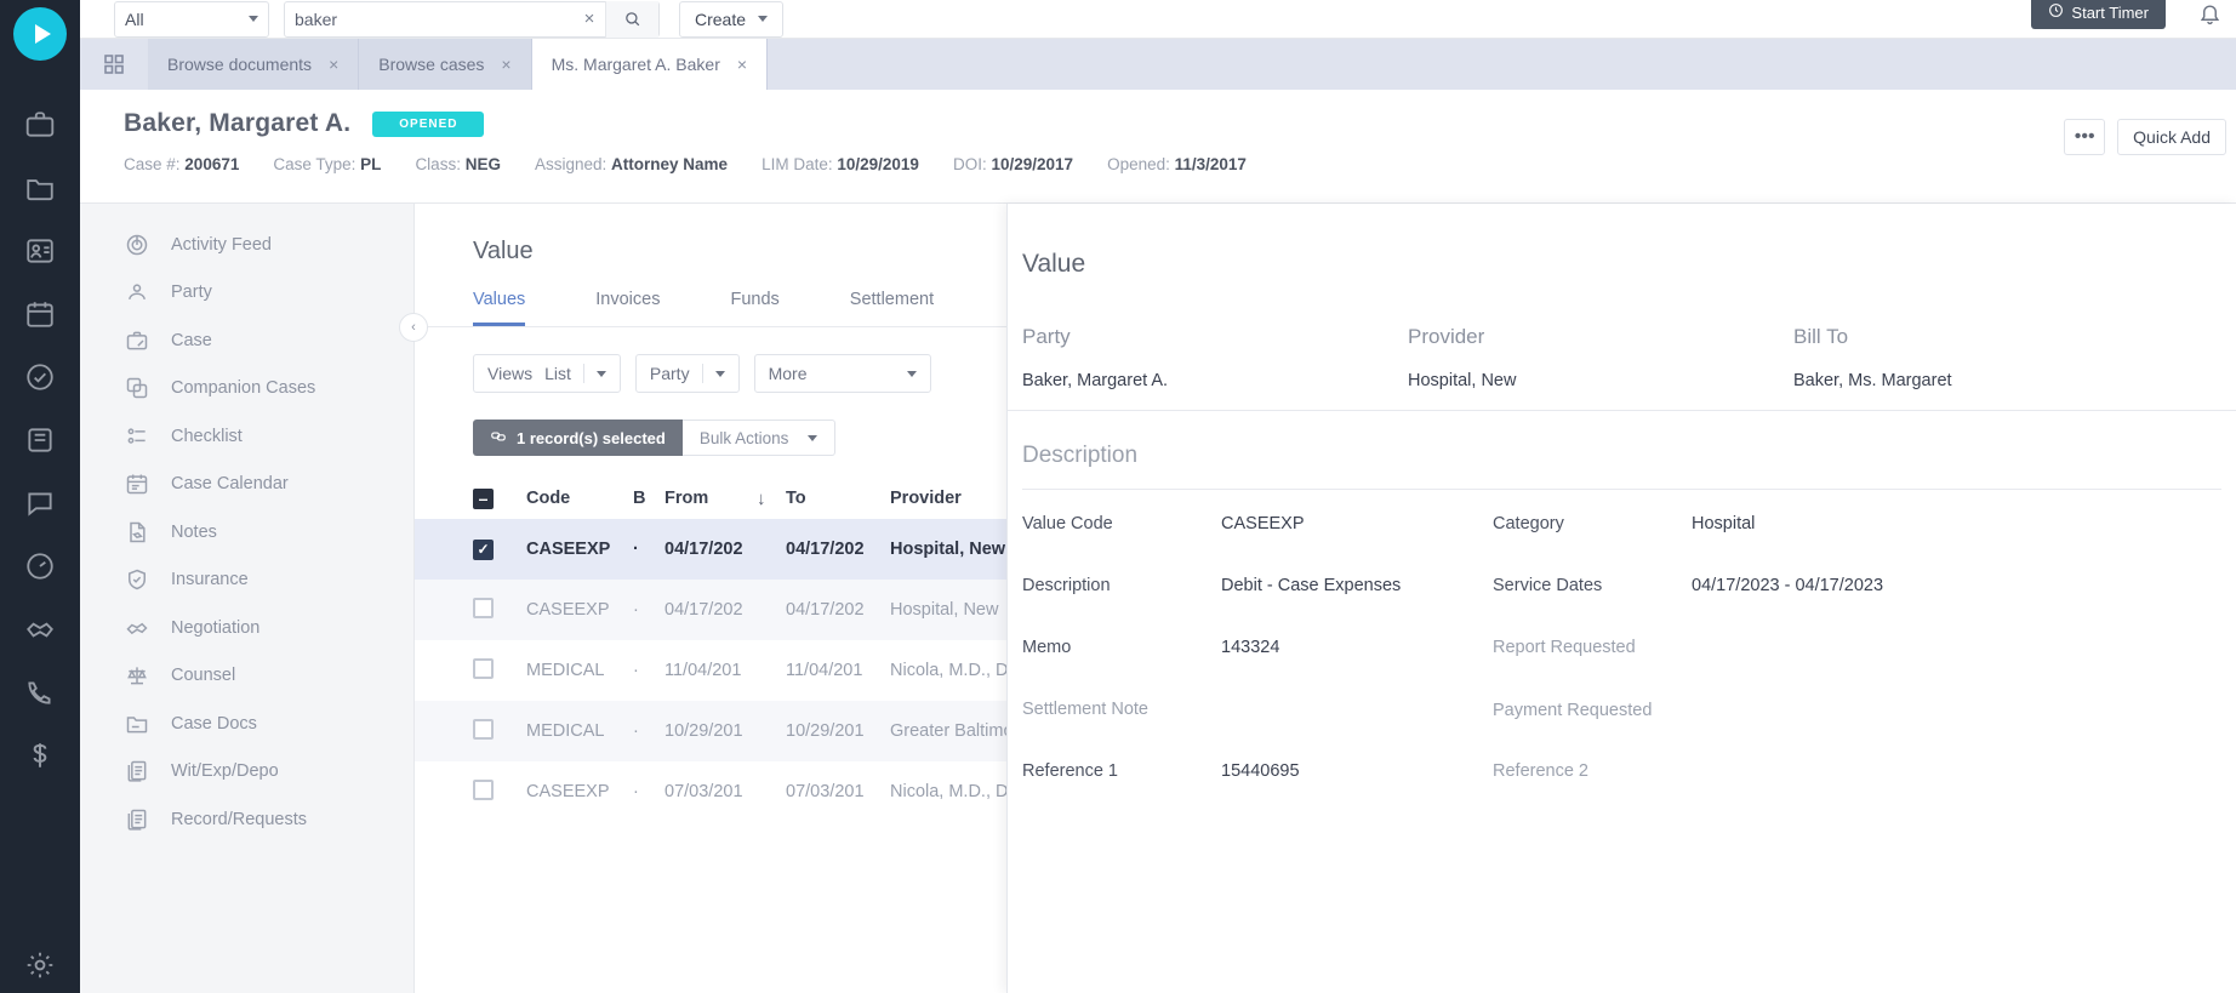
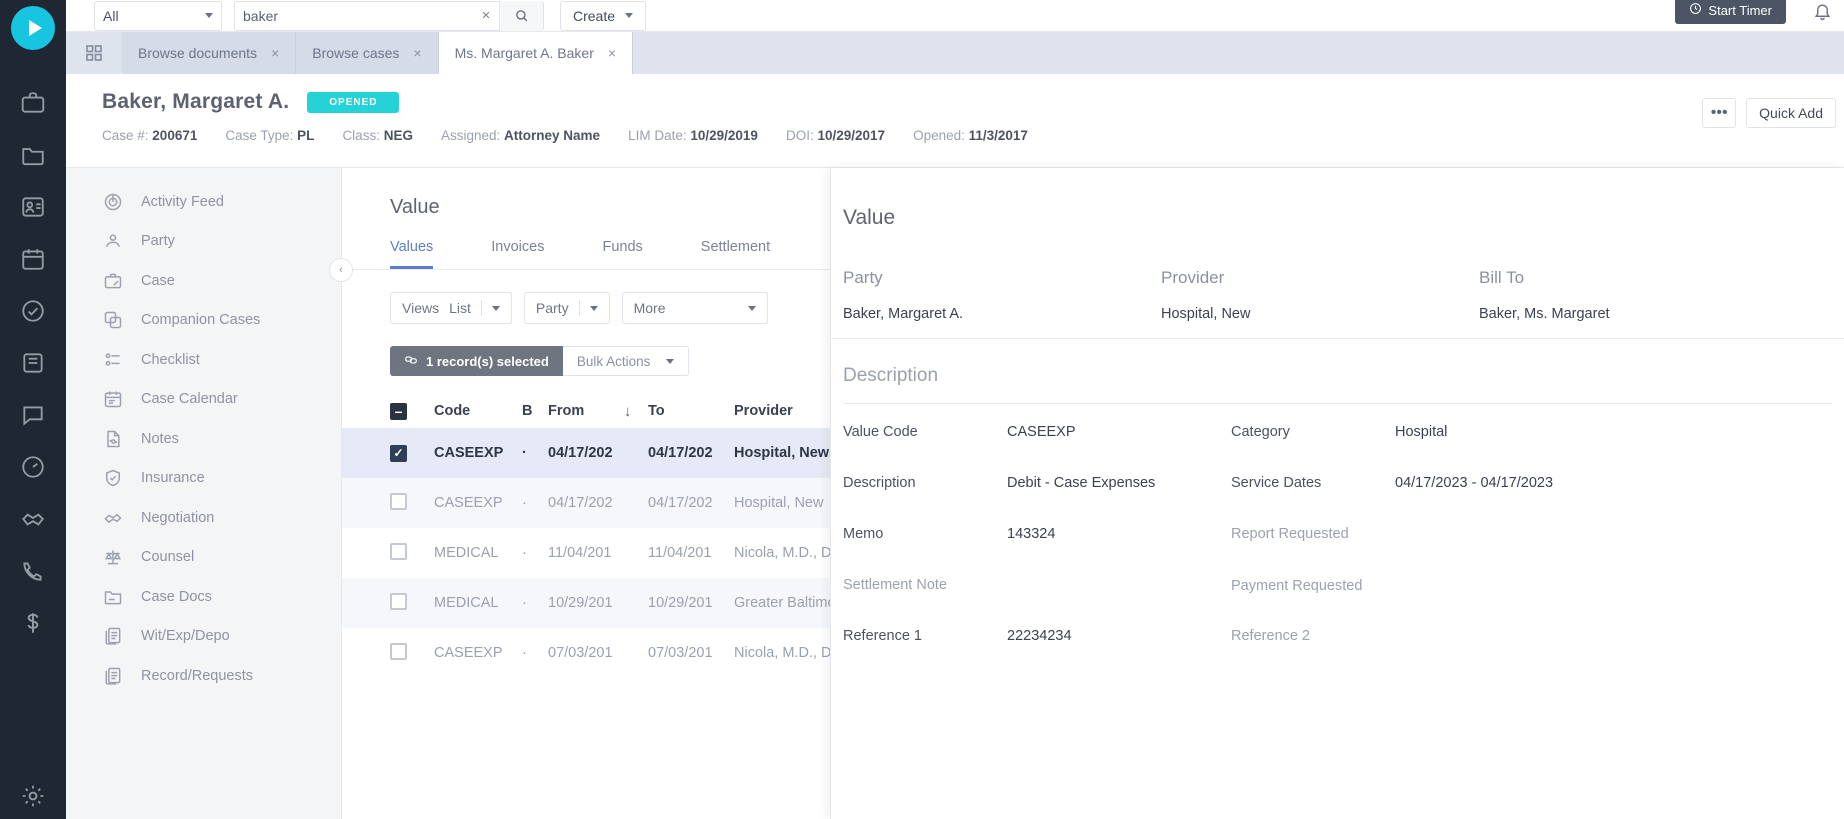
  All
  baker
  ×
  Create
  Start Timer
  Browse documents
  ×
  Browse cases
  ×
  Ms. Margaret A. Baker
  ×
  Baker, Margaret A.
  OPENED
  Case #: 200671
  Case Type: PL
  Class: NEG
  Assigned: Attorney Name
  LIM Date: 10/29/2019
  DOI: 10/29/2017
  Opened: 11/3/2017
  •••
  Quick Add
  Activity Feed
  Party
  Case
  Companion Cases
  Checklist
  Case Calendar
  Notes
  Insurance
  Negotiation
  Counsel
  Case Docs
  Wit/Exp/Depo
  Record/Requests
  ‹
  Value
  Values
  Invoices
  Funds
  Settlement
  Views
  List
  Party
  More
  1 record(s) selected
  Bulk Actions
  –
  Code
  B
  From
  ↓
  To
  Provider
  ✓
  CASEEXP
  ·
  04/17/202
  04/17/202
  Hospital, New
  CASEEXP
  ·
  04/17/202
  04/17/202
  Hospital, New
  MEDICAL
  ·
  11/04/201
  11/04/201
  Nicola, M.D., D
  MEDICAL
  ·
  10/29/201
  10/29/201
  Greater Baltim
  CASEEXP
  ·
  07/03/201
  07/03/201
  Nicola, M.D., D
  Value
  Party
  Provider
  Bill To
  Baker, Margaret A.
  Hospital, New
  Baker, Ms. Margaret
  Description
  Value Code
  CASEEXP
  Description
  Debit - Case Expenses
  Memo
  143324
  Settlement Note
  Reference 1
- 15440695
+ 22234234
  Category
  Hospital
  Service Dates
  04/17/2023 - 04/17/2023
  Report Requested
  Payment Requested
  Reference 2
